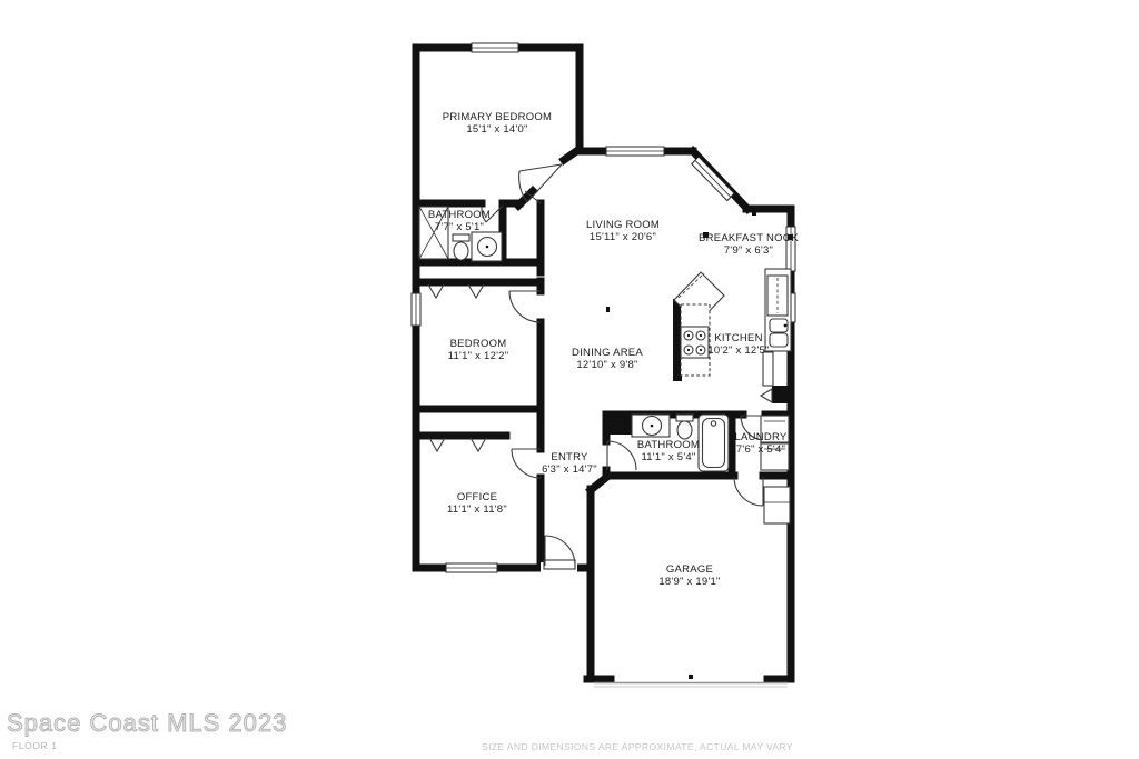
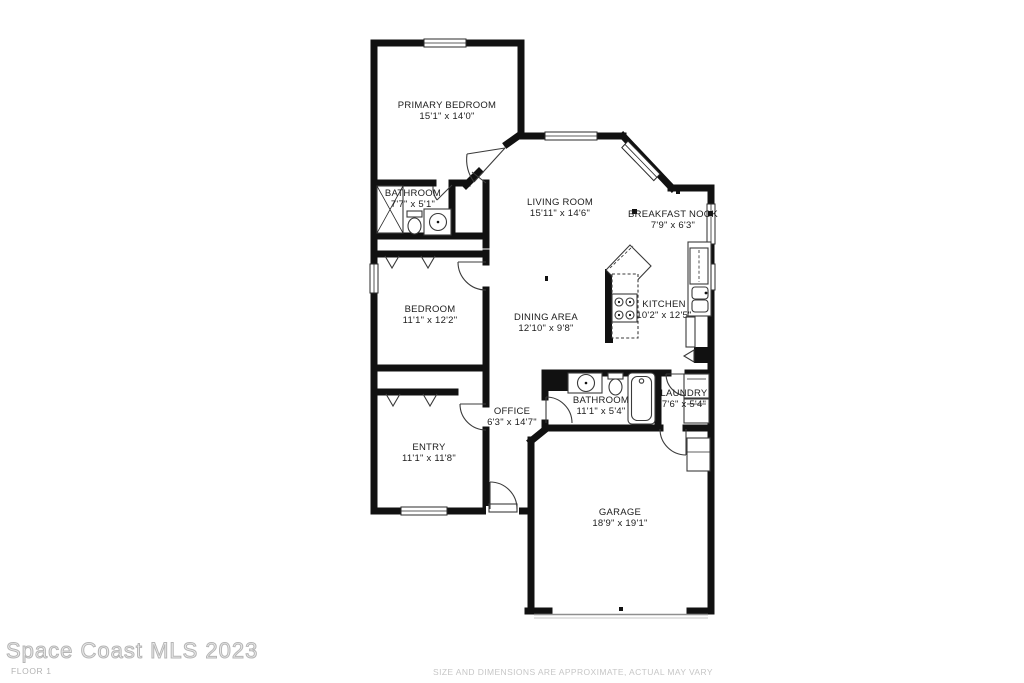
  PRIMARY BEDROOM
  15'1" x 14'0"
  BATHROOM
  7'7" x 5'1"
  LIVING ROOM
- 15'11" x 20'6"
+ 15'11" x 14'6"
  BREAKFAST NOOK
  7'9" x 6'3"
  BEDROOM
  11'1" x 12'2"
  DINING AREA
  12'10" x 9'8"
  KITCHEN
  10'2" x 12'5"
- ENTRY
+ OFFICE
  6'3" x 14'7"
  BATHROOM
  11'1" x 5'4"
  LAUNDRY
  7'6" x 5'4"
- OFFICE
+ ENTRY
  11'1" x 11'8"
  GARAGE
  18'9" x 19'1"
  Space Coast MLS 2023
  FLOOR 1
  SIZE AND DIMENSIONS ARE APPROXIMATE, ACTUAL MAY VARY
